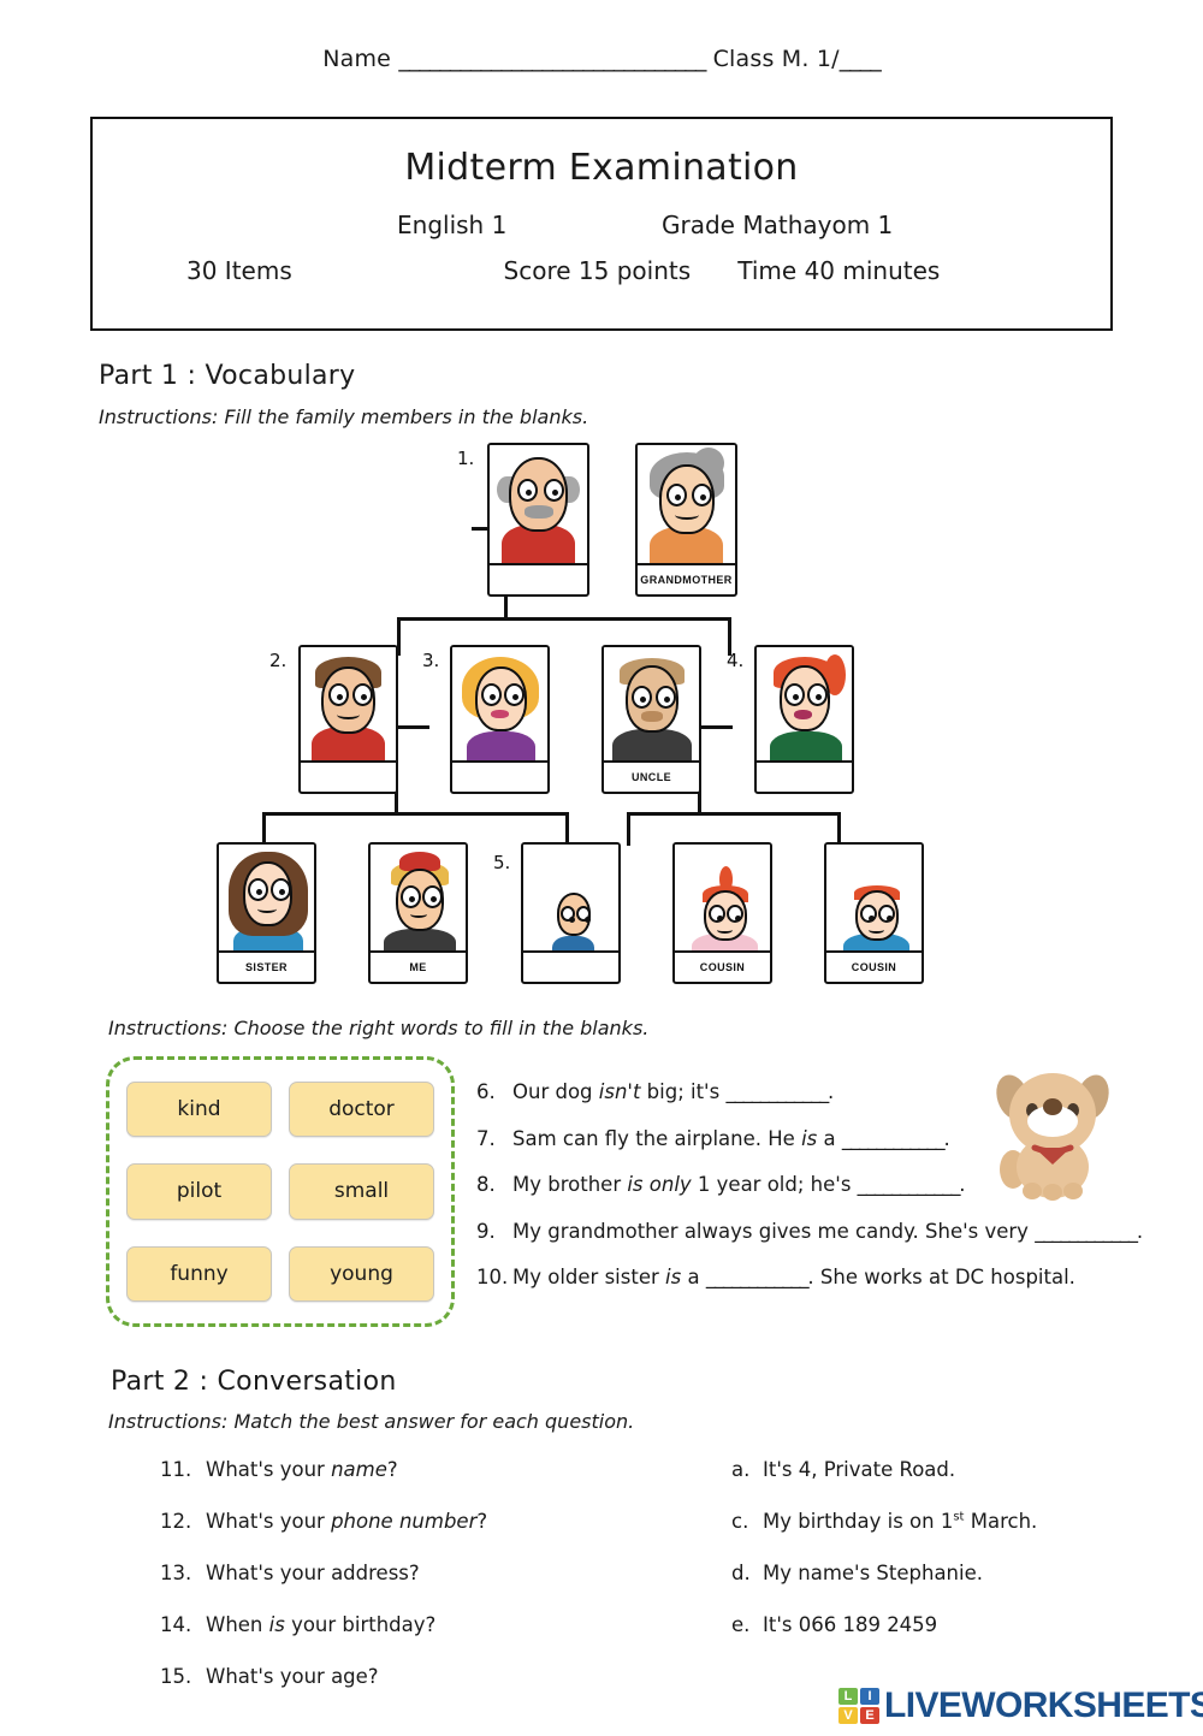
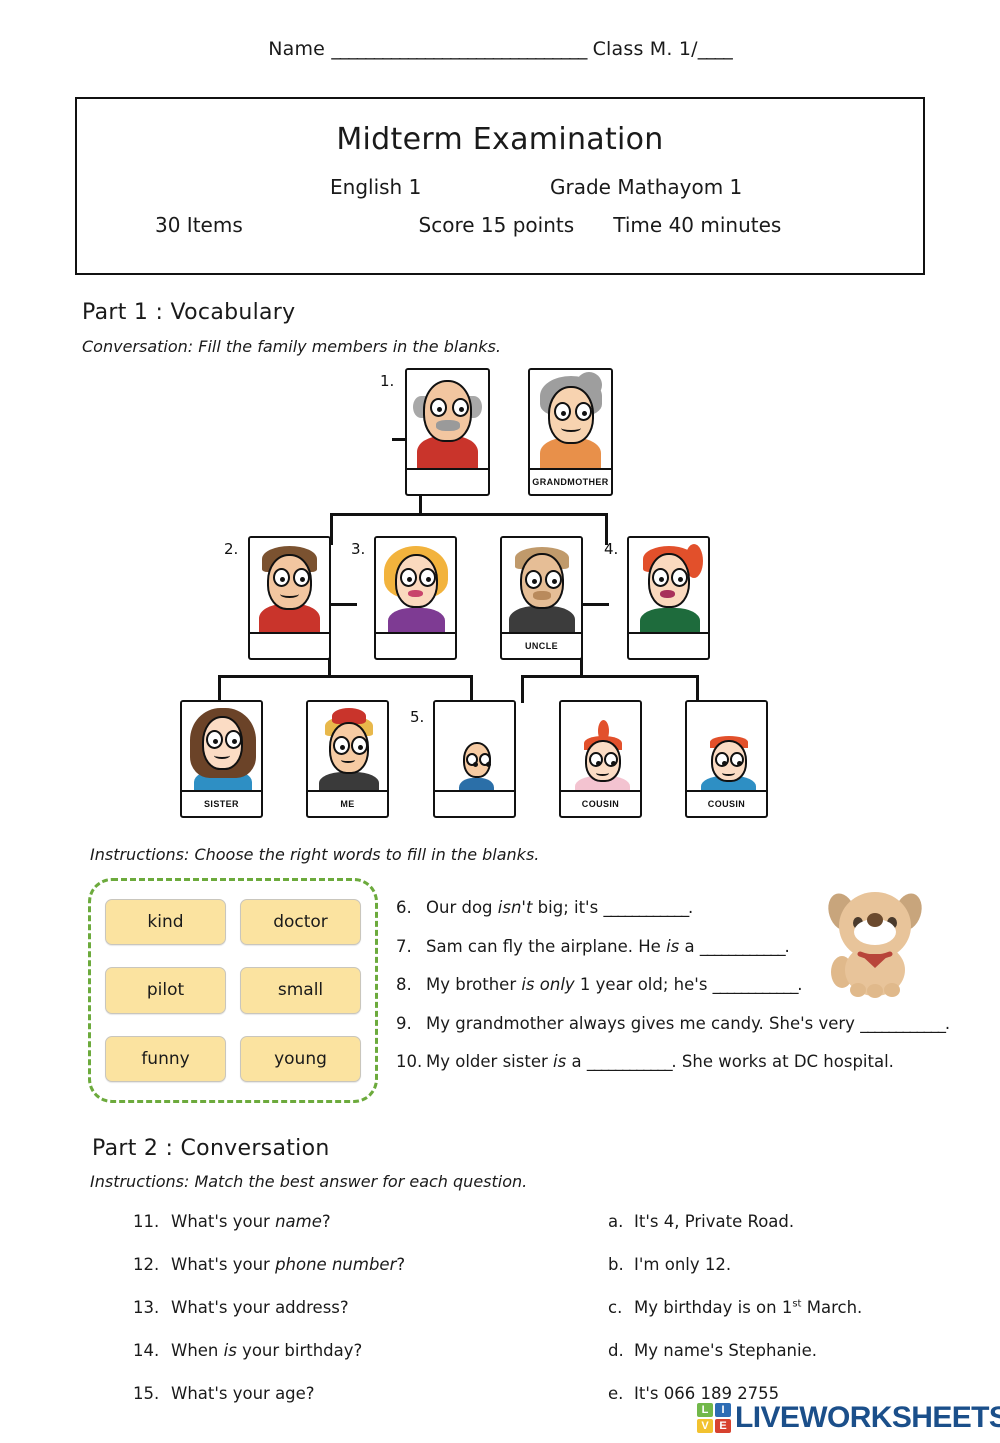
  Name ______________________________ Class M. 1/____
  Midterm Examination
  English 1
  Grade Mathayom 1
  30 Items
  Score 15 points
  Time 40 minutes
  Part 1 : Vocabulary
- Instructions: Fill the family members in the blanks.
+ Conversation: Fill the family members in the blanks.
  1.
  GRANDMOTHER
  2.
  3.
  UNCLE
  4.
  SISTER
  ME
  5.
  COUSIN
  COUSIN
  Instructions: Choose the right words to fill in the blanks.
  kind
  doctor
  pilot
  small
  funny
  young
  6.
  Our dog isn't big; it's ____________.
  7.
  Sam can fly the airplane. He is a ____________.
  8.
  My brother is only 1 year old; he's ____________.
  9.
  My grandmother always gives me candy. She's very ____________.
  10.
  My older sister is a ____________. She works at DC hospital.
  Part 2 : Conversation
  Instructions: Match the best answer for each question.
  11.
  What's your name?
  12.
  What's your phone number?
  13.
  What's your address?
  14.
  When is your birthday?
  15.
  What's your age?
  a.
  It's 4, Private Road.
+ b.
+ I'm only 12.
  c.
  My birthday is on 1st March.
  d.
  My name's Stephanie.
  e.
- It's 066 189 2459
+ It's 066 189 2755
  L
  I
  V
  E
  LIVEWORKSHEETS
